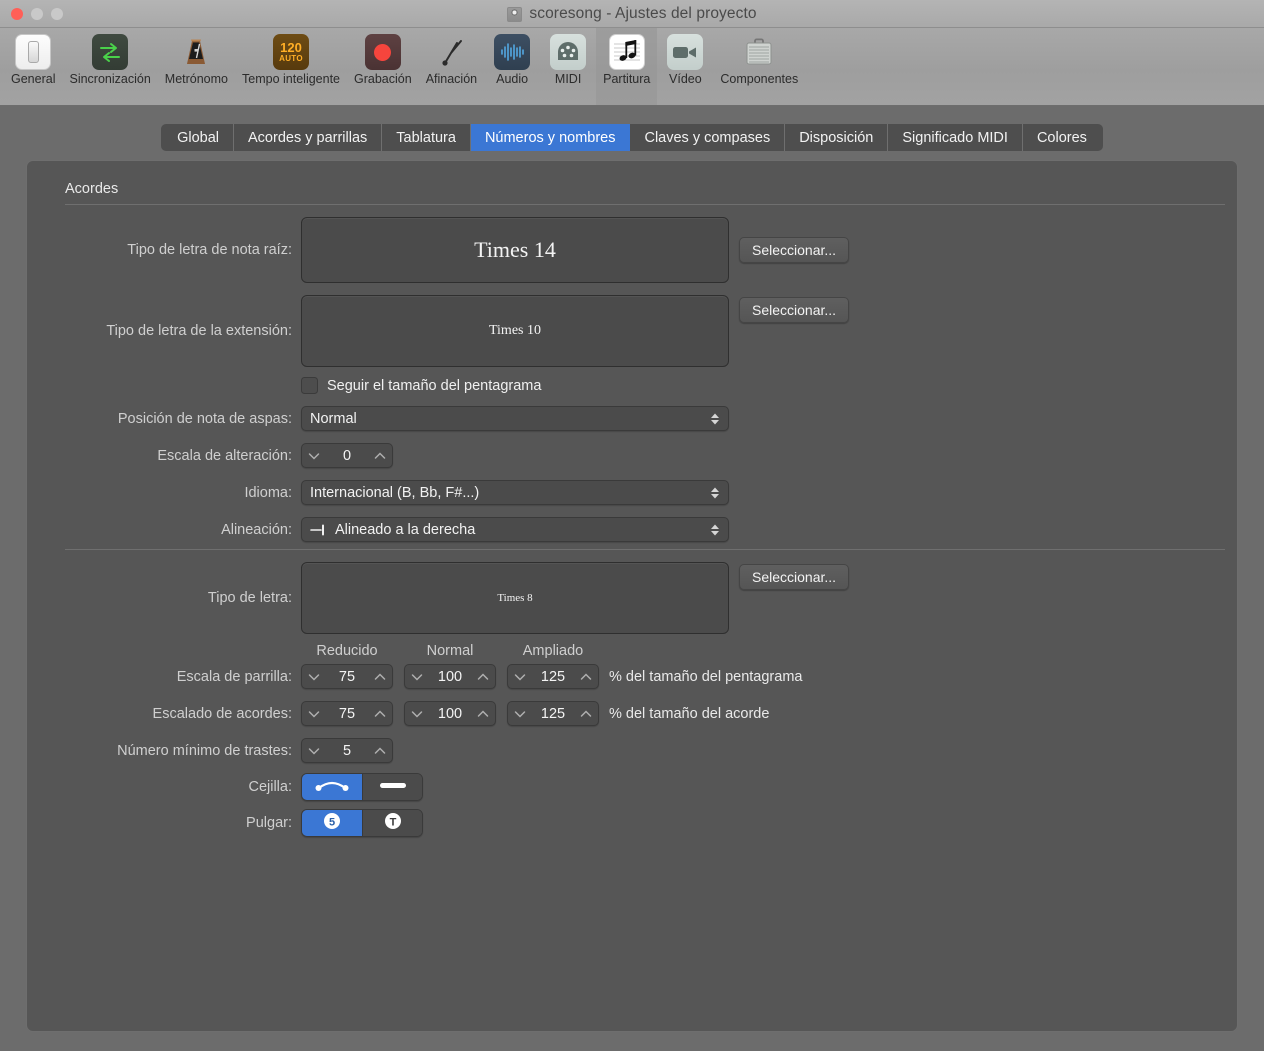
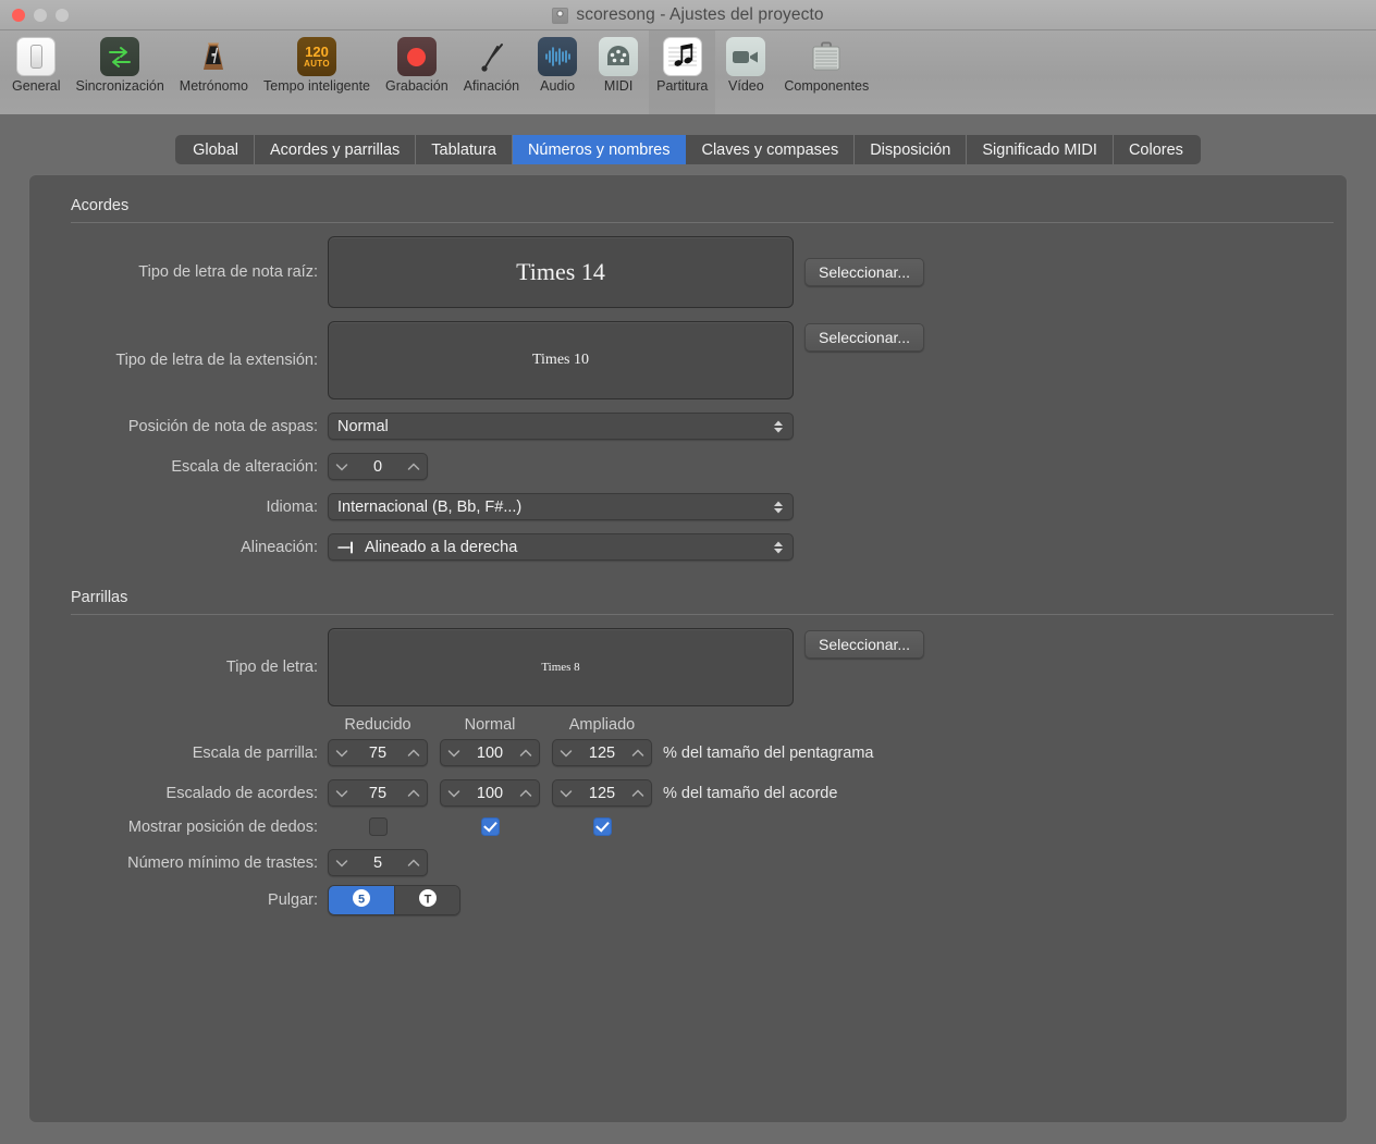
  scoresong - Ajustes del proyecto
  General
  Sincronización
  Metrónomo
  120
  AUTO
  Tempo inteligente
  Grabación
  Afinación
  Audio
  MIDI
  Partitura
  Vídeo
  Componentes
  Global
  Acordes y parrillas
  Tablatura
  Números y nombres
  Claves y compases
  Disposición
  Significado MIDI
  Colores
  Acordes
  Tipo de letra de nota raíz:
  Times 14
  Seleccionar...
  Tipo de letra de la extensión:
  Times 10
  Seleccionar...
- Seguir el tamaño del pentagrama
  Posición de nota de aspas:
  Normal
  Escala de alteración:
  0
  Idioma:
  Internacional (B, Bb, F#...)
  Alineación:
  Alineado a la derecha
+ Parrillas
  Tipo de letra:
  Times 8
  Seleccionar...
  Reducido
  Normal
  Ampliado
  Escala de parrilla:
  75
  100
  125
  % del tamaño del pentagrama
  Escalado de acordes:
  75
  100
  125
  % del tamaño del acorde
+ Mostrar posición de dedos:
  Número mínimo de trastes:
  5
- Cejilla:
  Pulgar:
  5
  T
